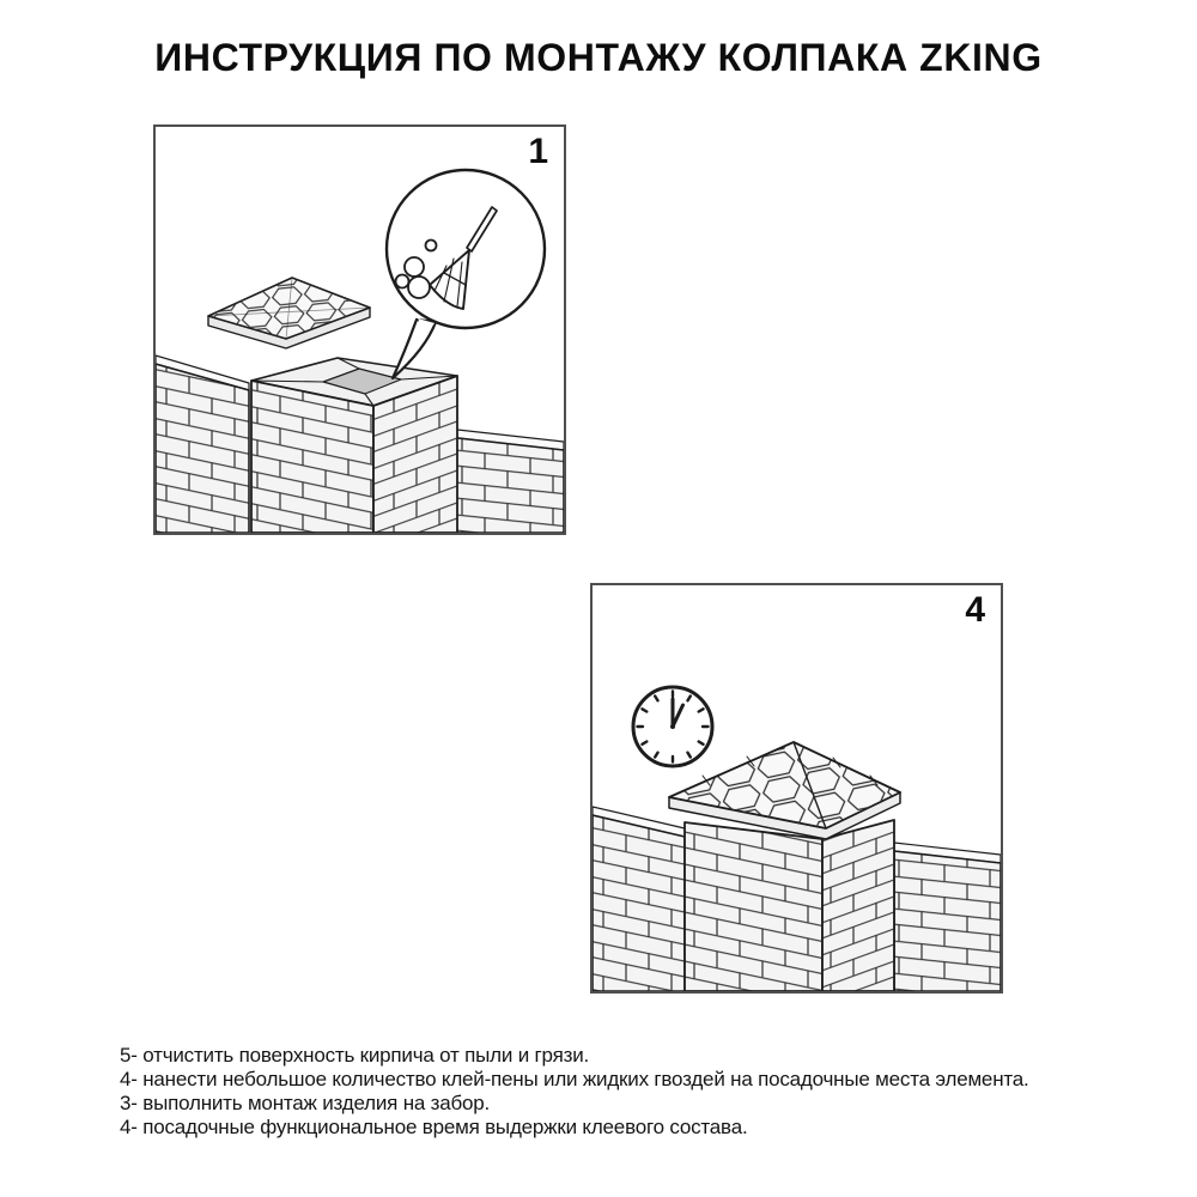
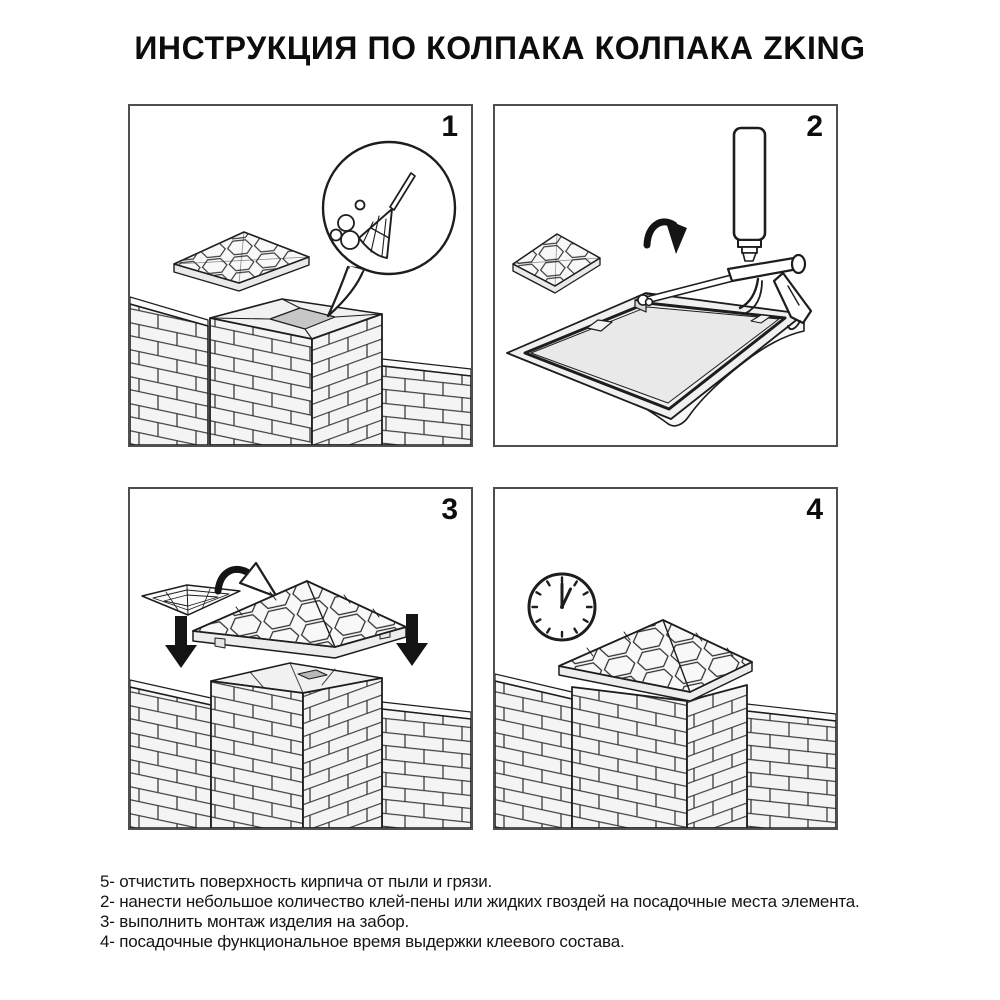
- ИНСТРУКЦИЯ ПО МОНТАЖУ КОЛПАКА ZKING
+ ИНСТРУКЦИЯ ПО КОЛПАКА КОЛПАКА ZKING
  1
+ 2
+ 3
  4
  5- отчистить поверхность кирпича от пыли и грязи.
- 4- нанести небольшое количество клей-пены или жидких гвоздей на посадочные места элемента.
+ 2- нанести небольшое количество клей-пены или жидких гвоздей на посадочные места элемента.
  3- выполнить монтаж изделия на забор.
  4- посадочные функциональное время выдержки клеевого состава.
